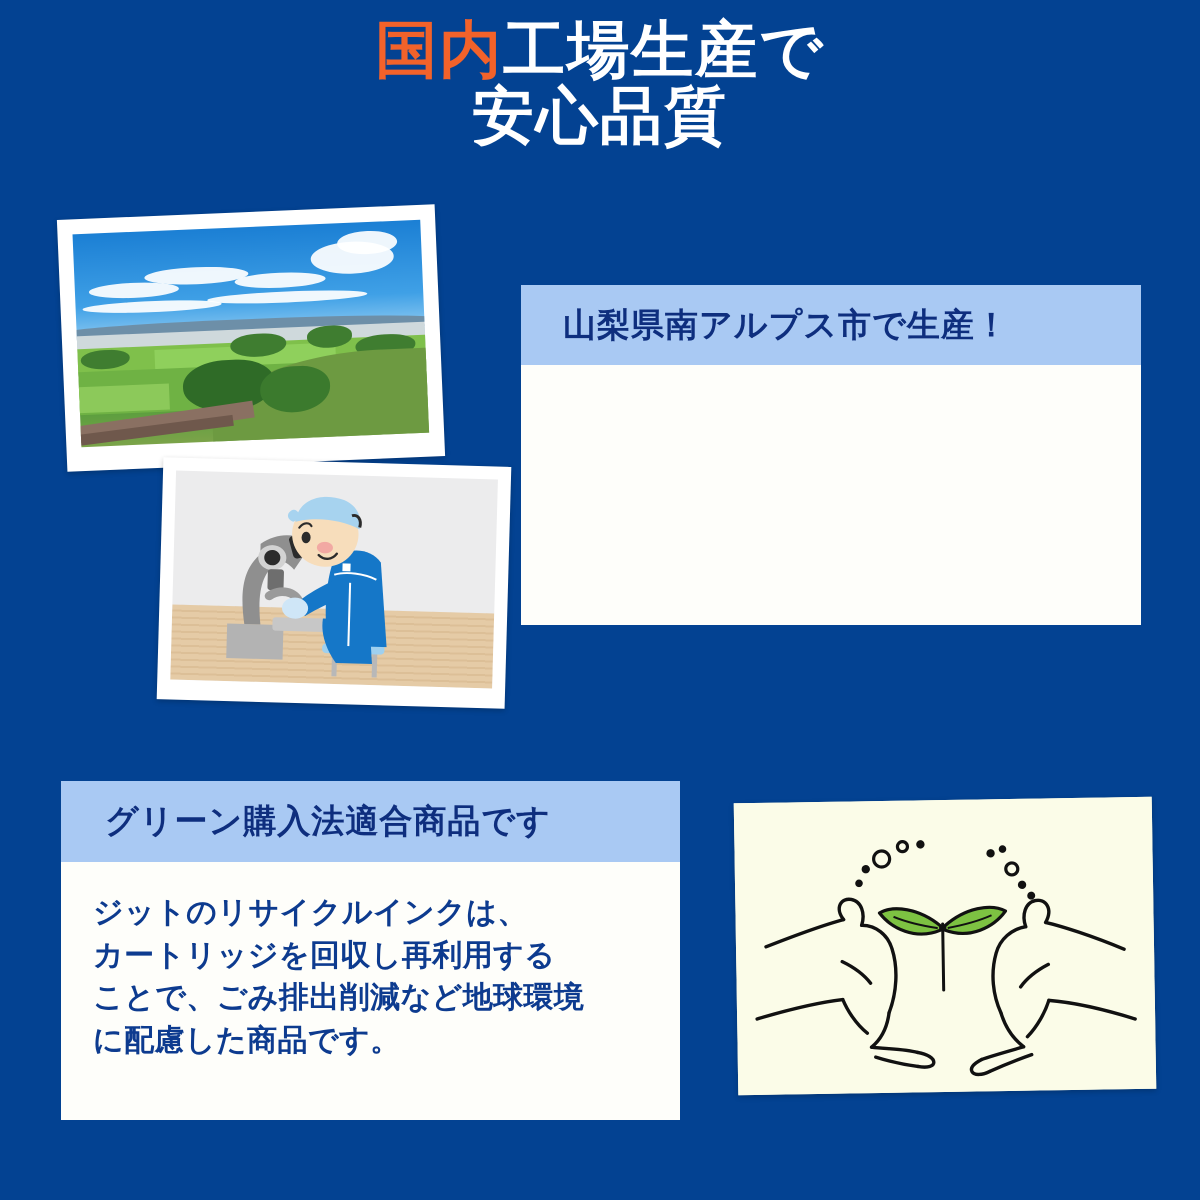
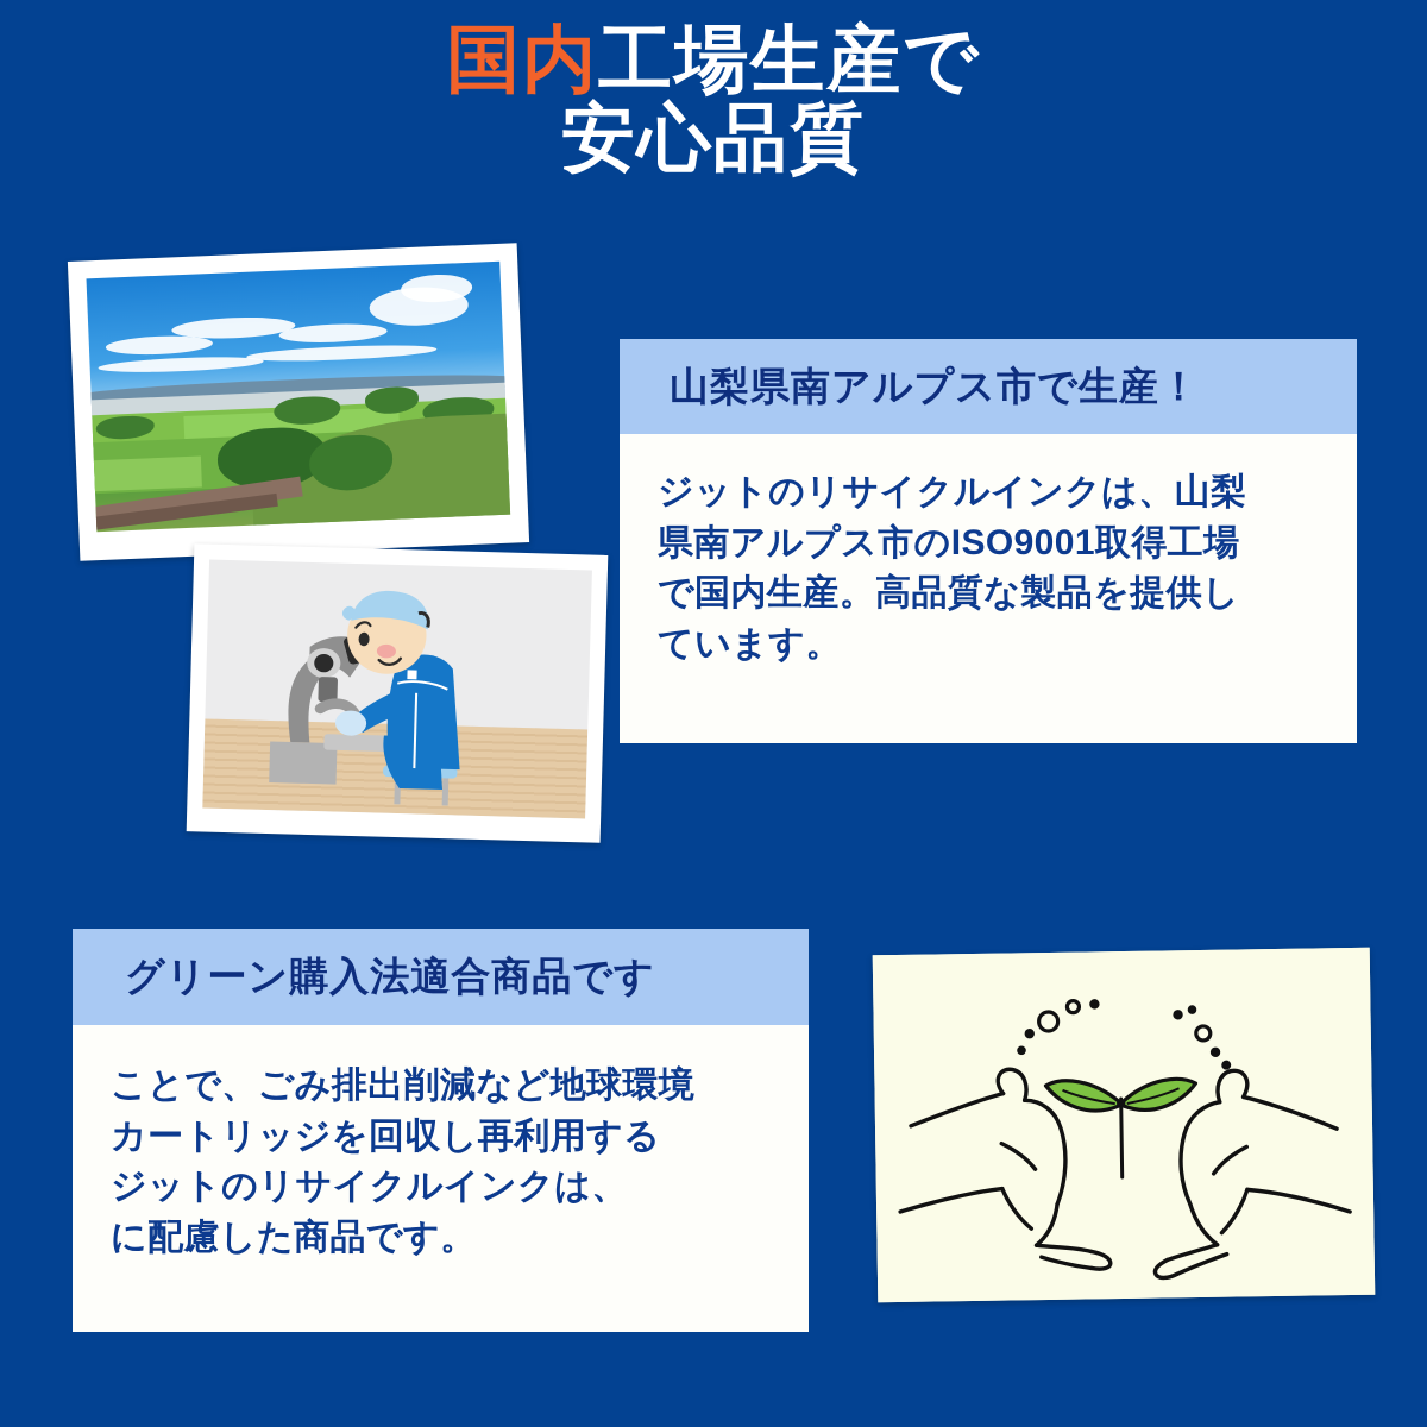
  国内工場生産で
  安心品質
  山梨県南アルプス市で生産！
+ ジットのリサイクルインクは、山梨
+ 県南アルプス市のISO9001取得工場
+ で国内生産。高品質な製品を提供し
+ ています。
  グリーン購入法適合商品です
- ジットのリサイクルインクは、
+ ことで、ごみ排出削減など地球環境
  カートリッジを回収し再利用する
- ことで、ごみ排出削減など地球環境
+ ジットのリサイクルインクは、
  に配慮した商品です。
